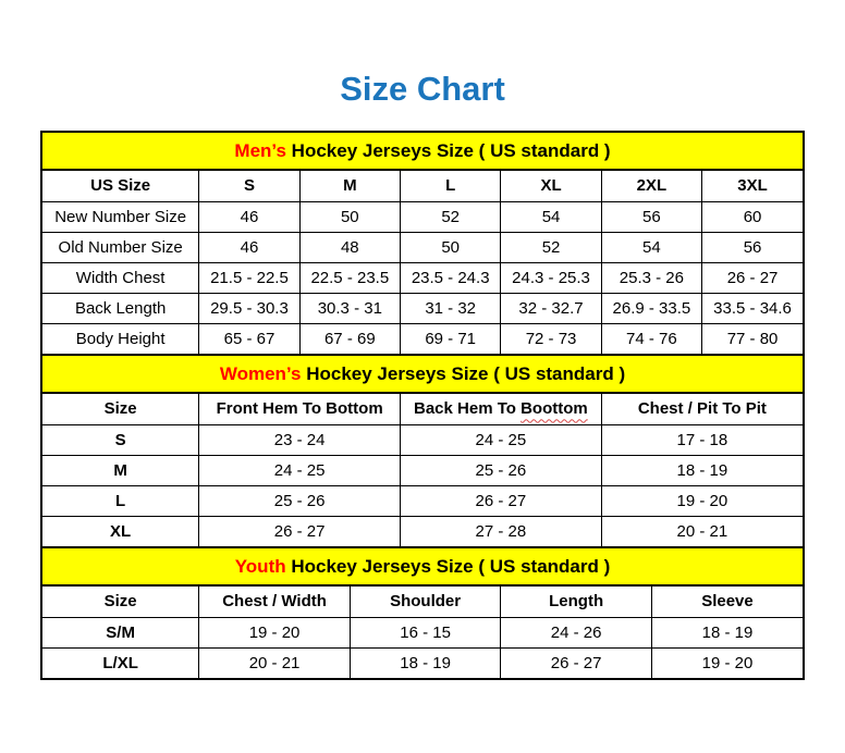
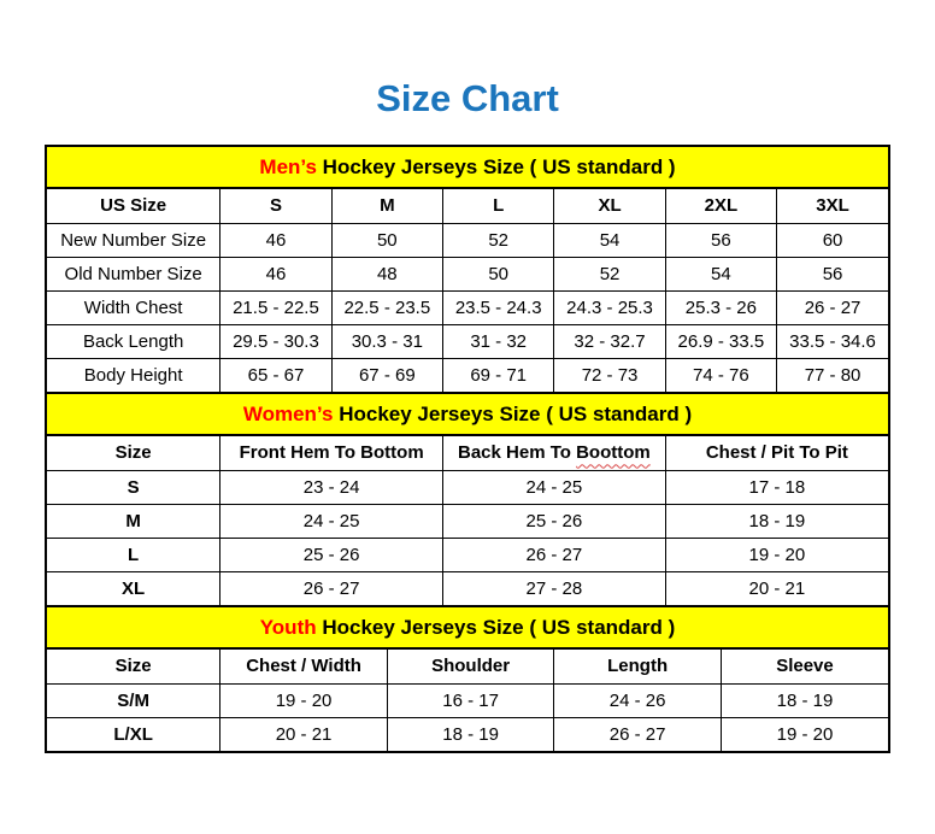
  Size Chart
  Men’s
  Hockey Jerseys Size ( US standard )
  US Size	S	M	L	XL	2XL	3XL
  New Number Size	46	50	52	54	56	60
  Old Number Size	46	48	50	52	54	56
  Width Chest	21.5 - 22.5	22.5 - 23.5	23.5 - 24.3	24.3 - 25.3	25.3 - 26	26 - 27
  Back Length	29.5 - 30.3	30.3 - 31	31 - 32	32 - 32.7	26.9 - 33.5	33.5 - 34.6
  Body Height	65 - 67	67 - 69	69 - 71	72 - 73	74 - 76	77 - 80
  Women’s
  Hockey Jerseys Size ( US standard )
  Size	Front Hem To Bottom	Back Hem To Boottom	Chest / Pit To Pit
  S	23 - 24	24 - 25	17 - 18
  M	24 - 25	25 - 26	18 - 19
  L	25 - 26	26 - 27	19 - 20
  XL	26 - 27	27 - 28	20 - 21
  Youth
  Hockey Jerseys Size ( US standard )
  Size	Chest / Width	Shoulder	Length	Sleeve
- S/M	19 - 20	16 - 15	24 - 26	18 - 19
+ S/M	19 - 20	16 - 17	24 - 26	18 - 19
  L/XL	20 - 21	18 - 19	26 - 27	19 - 20
